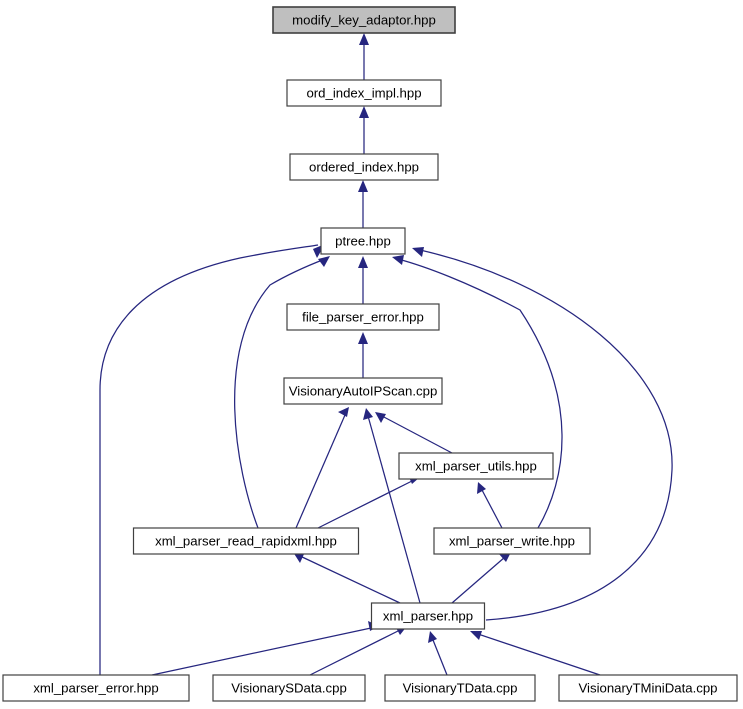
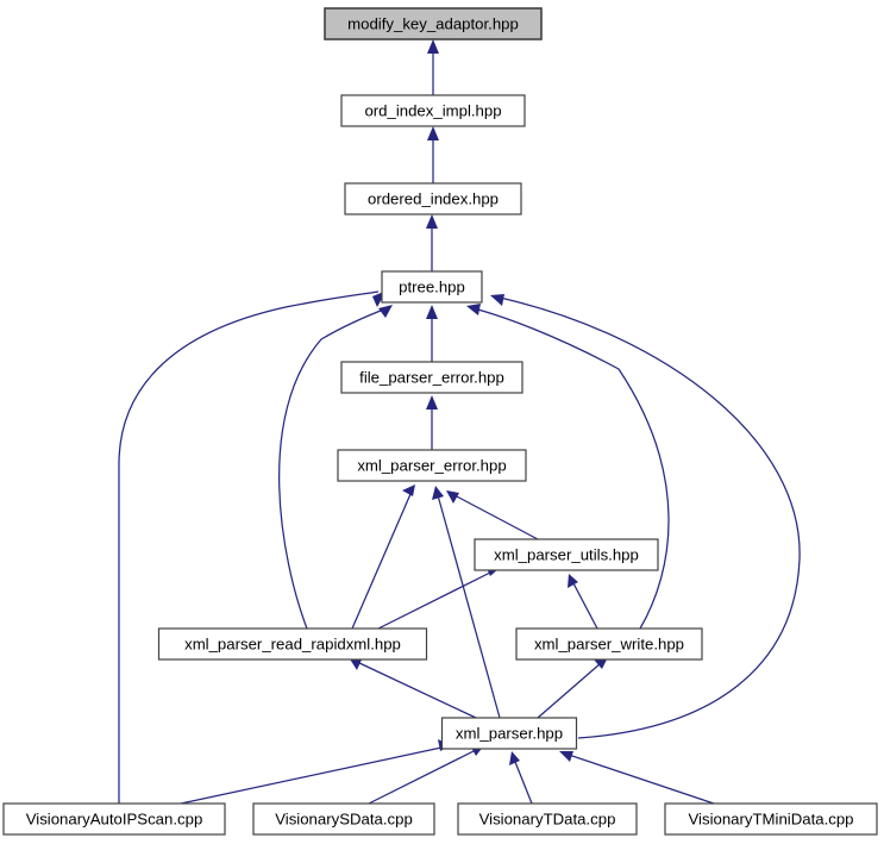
  modify_key_adaptor.hpp
  ord_index_impl.hpp
  ordered_index.hpp
  ptree.hpp
  file_parser_error.hpp
- VisionaryAutoIPScan.cpp
+ xml_parser_error.hpp
  xml_parser_utils.hpp
  xml_parser_read_rapidxml.hpp
  xml_parser_write.hpp
  xml_parser.hpp
- xml_parser_error.hpp
+ VisionaryAutoIPScan.cpp
  VisionarySData.cpp
  VisionaryTData.cpp
  VisionaryTMiniData.cpp
